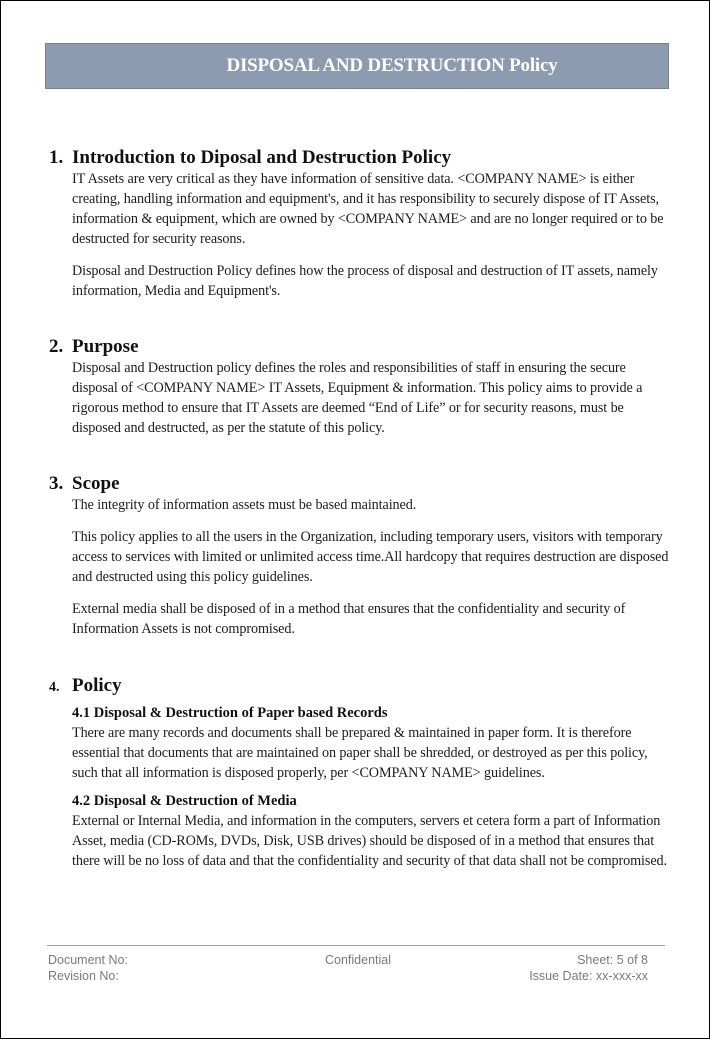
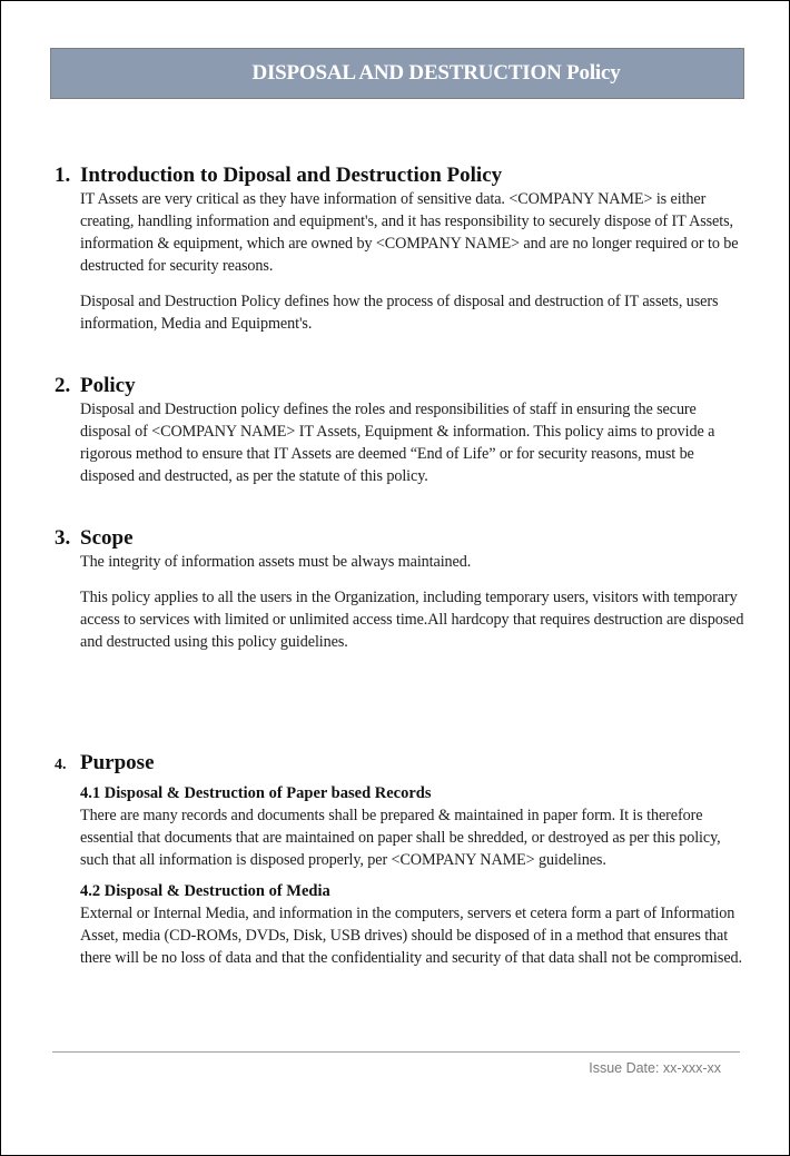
  DISPOSAL AND DESTRUCTION Policy
  1.
  Introduction to Diposal and Destruction Policy
  IT Assets are very critical as they have information of sensitive data. <COMPANY NAME> is either creating, handling information and equipment's, and it has responsibility to securely dispose of IT Assets, information & equipment, which are owned by <COMPANY NAME> and are no longer required or to be destructed for security reasons.
- Disposal and Destruction Policy defines how the process of disposal and destruction of IT assets, namely information, Media and Equipment's.
+ Disposal and Destruction Policy defines how the process of disposal and destruction of IT assets, users information, Media and Equipment's.
  2.
- Purpose
+ Policy
  Disposal and Destruction policy defines the roles and responsibilities of staff in ensuring the secure disposal of <COMPANY NAME> IT Assets, Equipment & information. This policy aims to provide a rigorous method to ensure that IT Assets are deemed “End of Life” or for security reasons, must be disposed and destructed, as per the statute of this policy.
  3.
  Scope
- The integrity of information assets must be based maintained.
+ The integrity of information assets must be always maintained.
  This policy applies to all the users in the Organization, including temporary users, visitors with temporary access to services with limited or unlimited access time.All hardcopy that requires destruction are disposed and destructed using this policy guidelines.
- External media shall be disposed of in a method that ensures that the confidentiality and security of Information Assets is not compromised.
  4.
- Policy
+ Purpose
  4.1 Disposal & Destruction of Paper based Records
  There are many records and documents shall be prepared & maintained in paper form. It is therefore essential that documents that are maintained on paper shall be shredded, or destroyed as per this policy, such that all information is disposed properly, per <COMPANY NAME> guidelines.
  4.2 Disposal & Destruction of Media
  External or Internal Media, and information in the computers, servers et cetera form a part of Information Asset, media (CD-ROMs, DVDs, Disk, USB drives) should be disposed of in a method that ensures that there will be no loss of data and that the confidentiality and security of that data shall not be compromised.
- Document No:
- Confidential
- Sheet: 5 of 8
- Revision No:
  Issue Date: xx-xxx-xx
